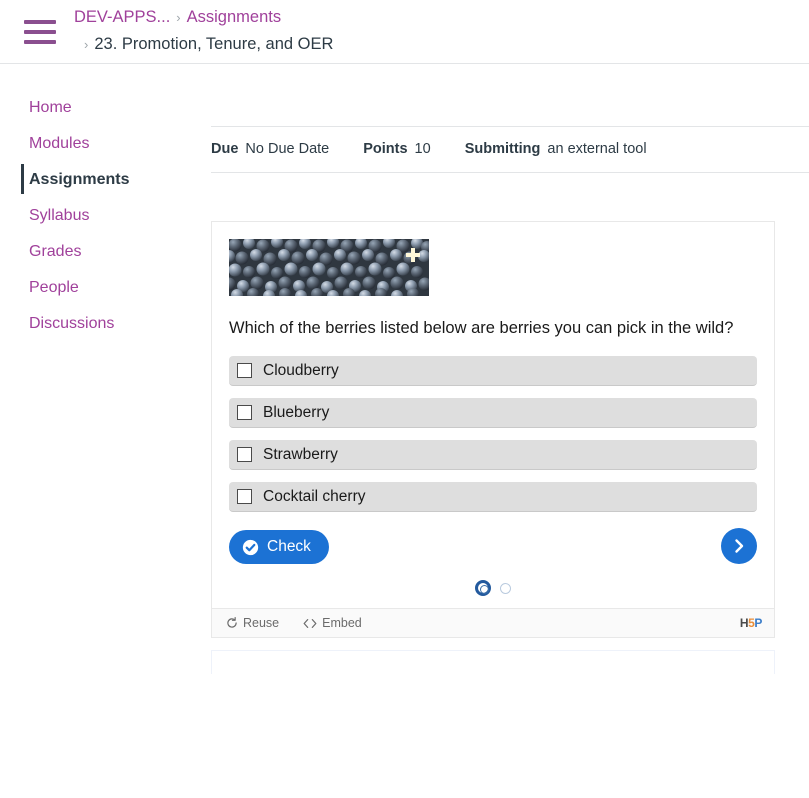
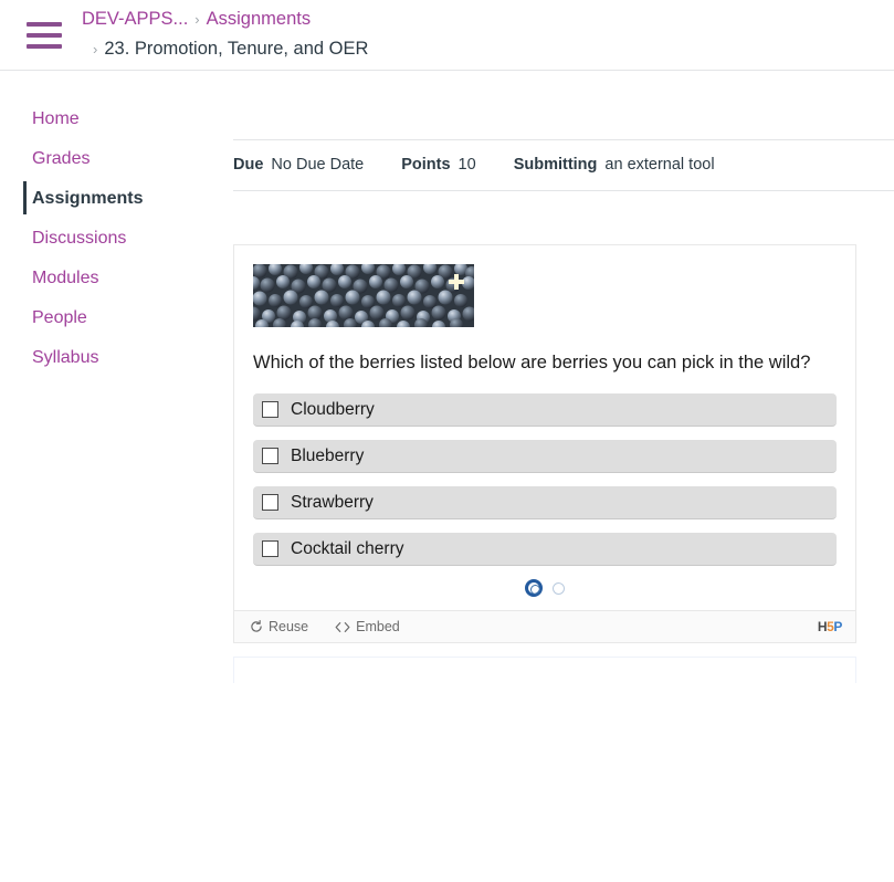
  DEV-APPS... › Assignments
  › 23. Promotion, Tenure, and OER
  Home
- Modules
+ Grades
  Assignments
- Syllabus
+ Discussions
- Grades
+ Modules
  People
- Discussions
+ Syllabus
  Due
  No Due Date
  Points
  10
  Submitting
  an external tool
  Which of the berries listed below are berries you can pick in the wild?
  Cloudberry
  Blueberry
  Strawberry
  Cocktail cherry
- Check
  Reuse
  Embed
  H5P
